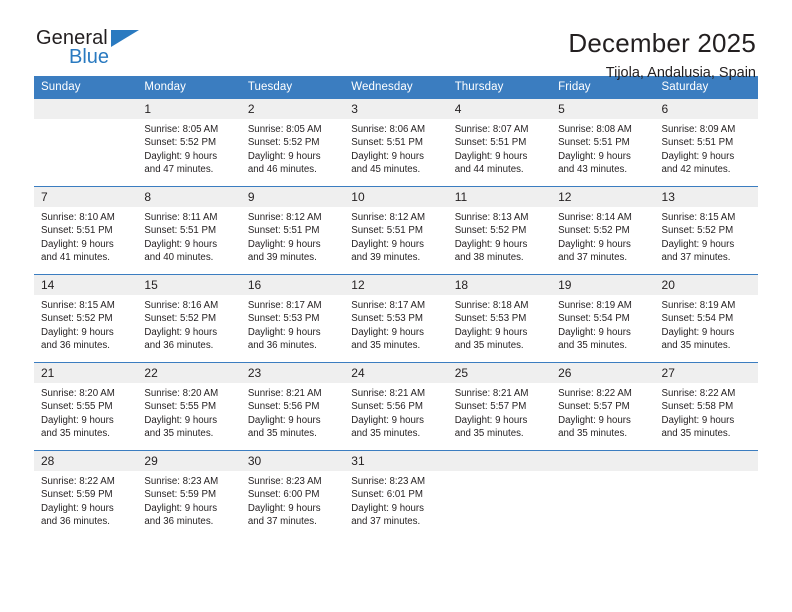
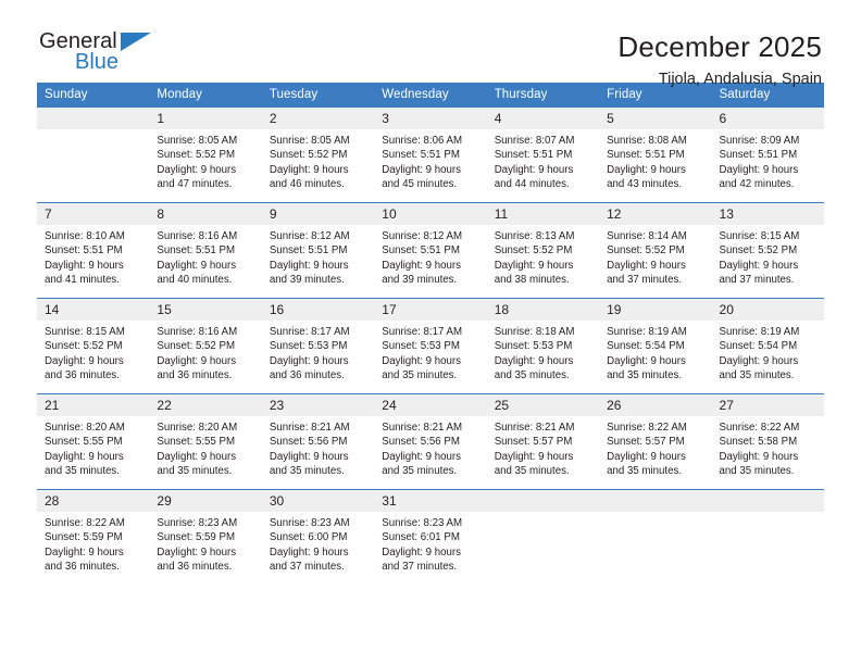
  General
  Blue
  December 2025
  Tijola, Andalusia, Spain
  Sunday	Monday	Tuesday	Wednesday	Thursday	Friday	Saturday
  	1Sunrise: 8:05 AMSunset: 5:52 PMDaylight: 9 hoursand 47 minutes.	2Sunrise: 8:05 AMSunset: 5:52 PMDaylight: 9 hoursand 46 minutes.	3Sunrise: 8:06 AMSunset: 5:51 PMDaylight: 9 hoursand 45 minutes.	4Sunrise: 8:07 AMSunset: 5:51 PMDaylight: 9 hoursand 44 minutes.	5Sunrise: 8:08 AMSunset: 5:51 PMDaylight: 9 hoursand 43 minutes.	6Sunrise: 8:09 AMSunset: 5:51 PMDaylight: 9 hoursand 42 minutes.
- 7Sunrise: 8:10 AMSunset: 5:51 PMDaylight: 9 hoursand 41 minutes.	8Sunrise: 8:11 AMSunset: 5:51 PMDaylight: 9 hoursand 40 minutes.	9Sunrise: 8:12 AMSunset: 5:51 PMDaylight: 9 hoursand 39 minutes.	10Sunrise: 8:12 AMSunset: 5:51 PMDaylight: 9 hoursand 39 minutes.	11Sunrise: 8:13 AMSunset: 5:52 PMDaylight: 9 hoursand 38 minutes.	12Sunrise: 8:14 AMSunset: 5:52 PMDaylight: 9 hoursand 37 minutes.	13Sunrise: 8:15 AMSunset: 5:52 PMDaylight: 9 hoursand 37 minutes.
+ 7Sunrise: 8:10 AMSunset: 5:51 PMDaylight: 9 hoursand 41 minutes.	8Sunrise: 8:16 AMSunset: 5:51 PMDaylight: 9 hoursand 40 minutes.	9Sunrise: 8:12 AMSunset: 5:51 PMDaylight: 9 hoursand 39 minutes.	10Sunrise: 8:12 AMSunset: 5:51 PMDaylight: 9 hoursand 39 minutes.	11Sunrise: 8:13 AMSunset: 5:52 PMDaylight: 9 hoursand 38 minutes.	12Sunrise: 8:14 AMSunset: 5:52 PMDaylight: 9 hoursand 37 minutes.	13Sunrise: 8:15 AMSunset: 5:52 PMDaylight: 9 hoursand 37 minutes.
- 14Sunrise: 8:15 AMSunset: 5:52 PMDaylight: 9 hoursand 36 minutes.	15Sunrise: 8:16 AMSunset: 5:52 PMDaylight: 9 hoursand 36 minutes.	16Sunrise: 8:17 AMSunset: 5:53 PMDaylight: 9 hoursand 36 minutes.	12Sunrise: 8:17 AMSunset: 5:53 PMDaylight: 9 hoursand 35 minutes.	18Sunrise: 8:18 AMSunset: 5:53 PMDaylight: 9 hoursand 35 minutes.	19Sunrise: 8:19 AMSunset: 5:54 PMDaylight: 9 hoursand 35 minutes.	20Sunrise: 8:19 AMSunset: 5:54 PMDaylight: 9 hoursand 35 minutes.
+ 14Sunrise: 8:15 AMSunset: 5:52 PMDaylight: 9 hoursand 36 minutes.	15Sunrise: 8:16 AMSunset: 5:52 PMDaylight: 9 hoursand 36 minutes.	16Sunrise: 8:17 AMSunset: 5:53 PMDaylight: 9 hoursand 36 minutes.	17Sunrise: 8:17 AMSunset: 5:53 PMDaylight: 9 hoursand 35 minutes.	18Sunrise: 8:18 AMSunset: 5:53 PMDaylight: 9 hoursand 35 minutes.	19Sunrise: 8:19 AMSunset: 5:54 PMDaylight: 9 hoursand 35 minutes.	20Sunrise: 8:19 AMSunset: 5:54 PMDaylight: 9 hoursand 35 minutes.
  21Sunrise: 8:20 AMSunset: 5:55 PMDaylight: 9 hoursand 35 minutes.	22Sunrise: 8:20 AMSunset: 5:55 PMDaylight: 9 hoursand 35 minutes.	23Sunrise: 8:21 AMSunset: 5:56 PMDaylight: 9 hoursand 35 minutes.	24Sunrise: 8:21 AMSunset: 5:56 PMDaylight: 9 hoursand 35 minutes.	25Sunrise: 8:21 AMSunset: 5:57 PMDaylight: 9 hoursand 35 minutes.	26Sunrise: 8:22 AMSunset: 5:57 PMDaylight: 9 hoursand 35 minutes.	27Sunrise: 8:22 AMSunset: 5:58 PMDaylight: 9 hoursand 35 minutes.
  28Sunrise: 8:22 AMSunset: 5:59 PMDaylight: 9 hoursand 36 minutes.	29Sunrise: 8:23 AMSunset: 5:59 PMDaylight: 9 hoursand 36 minutes.	30Sunrise: 8:23 AMSunset: 6:00 PMDaylight: 9 hoursand 37 minutes.	31Sunrise: 8:23 AMSunset: 6:01 PMDaylight: 9 hoursand 37 minutes.
